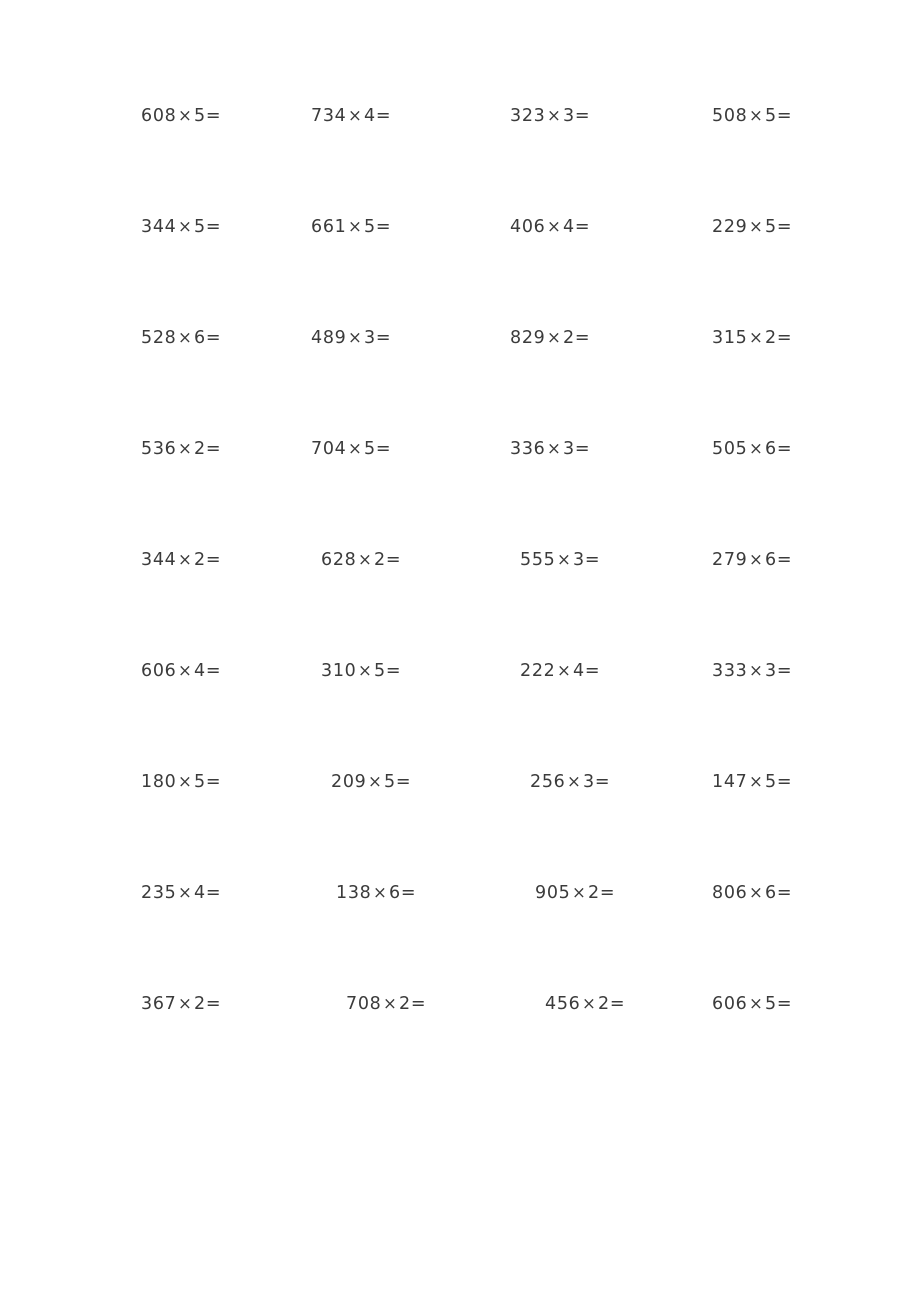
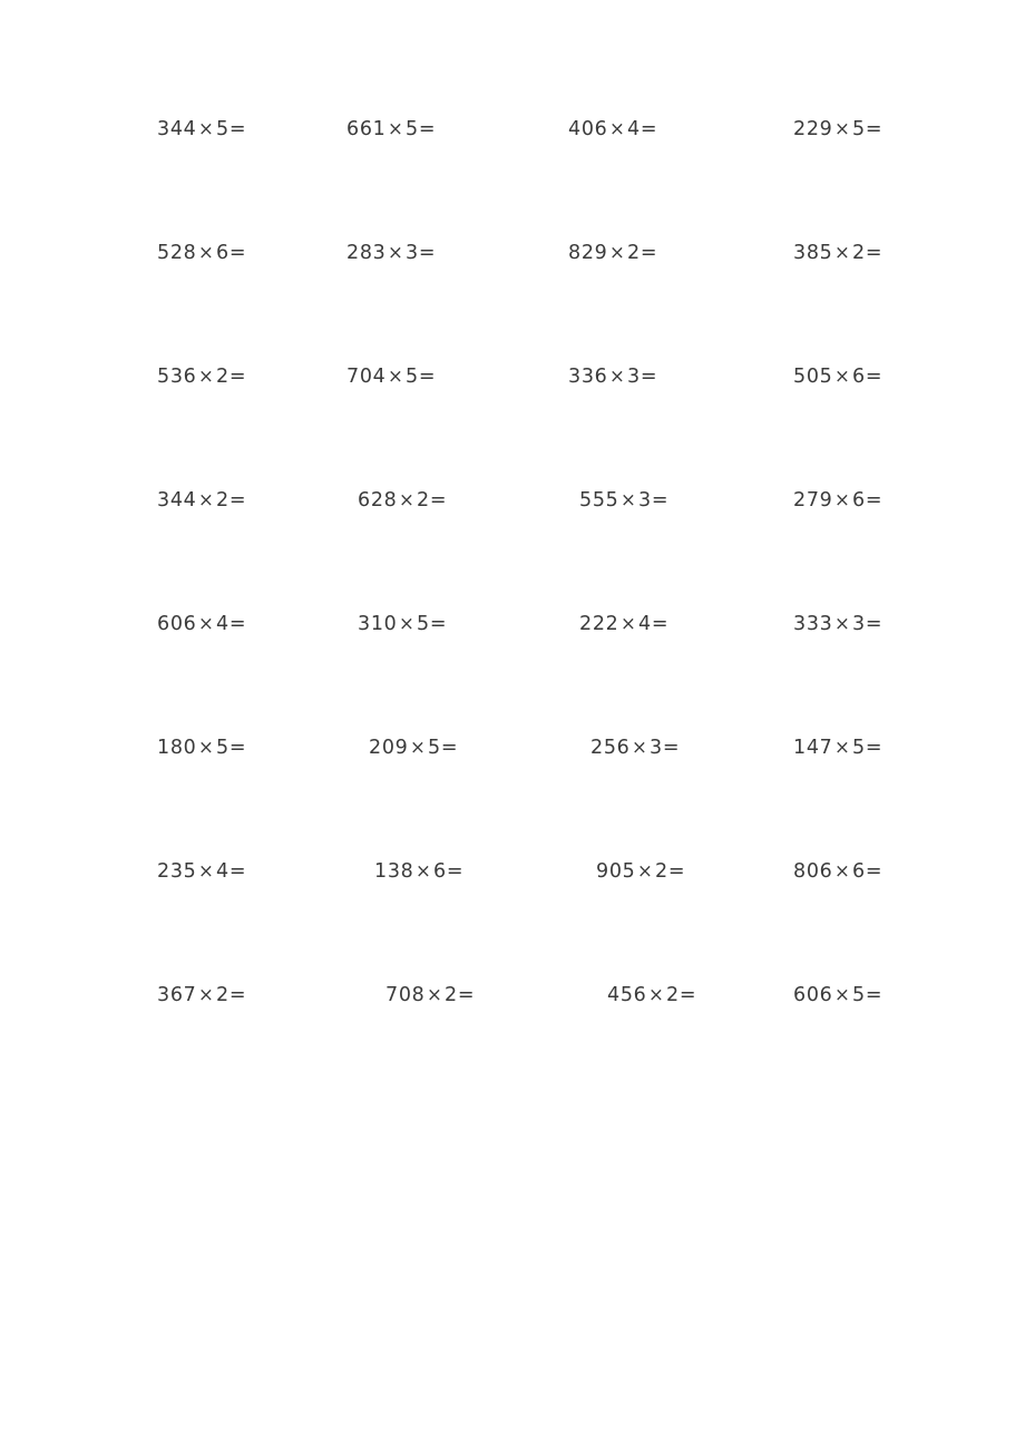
- 608×5=
- 734×4=
- 323×3=
- 508×5=
  344×5=
  661×5=
  406×4=
  229×5=
  528×6=
- 489×3=
+ 283×3=
  829×2=
- 315×2=
+ 385×2=
  536×2=
  704×5=
  336×3=
  505×6=
  344×2=
  628×2=
  555×3=
  279×6=
  606×4=
  310×5=
  222×4=
  333×3=
  180×5=
  209×5=
  256×3=
  147×5=
  235×4=
  138×6=
  905×2=
  806×6=
  367×2=
  708×2=
  456×2=
  606×5=
